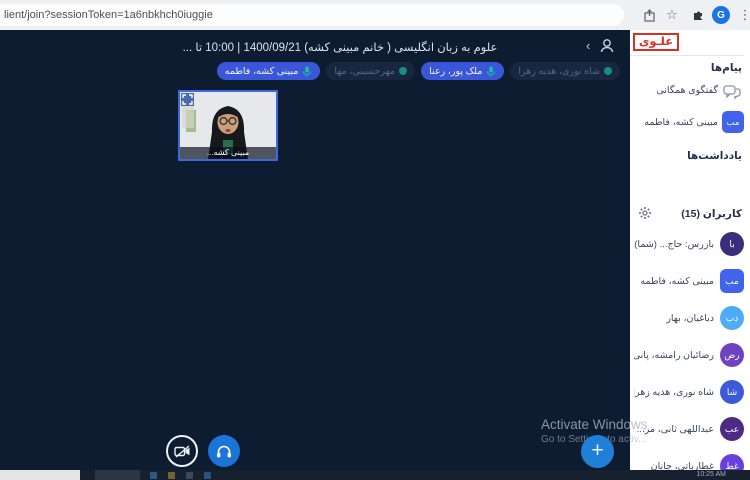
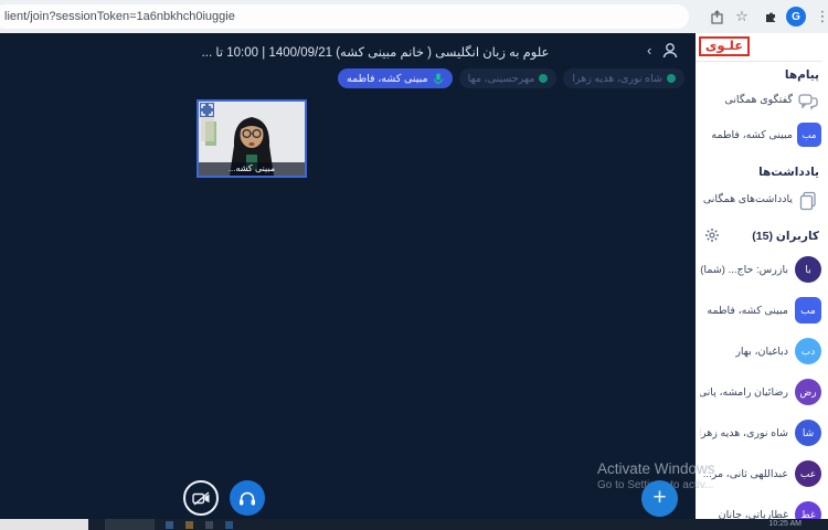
  lient/join?sessionToken=1a6nbkhch0iuggie
  ☆
  G
  ⋮
  علوم به زبان انگلیسی ( خانم مبینی کشه) 1400/09/21 | 10:00 تا ...
  ‹
  مبینی کشه، فاطمه
  مهرحسینی، مها
- ملک پور، رعنا
  شاه نوری، هدیه زهرا
  مبینی کشه...
  +
  علـوی
  پیام‌ها
  گفتگوی همگانی
  مب
  مبینی کشه، فاطمه
  یادداشت‌ها
+ یادداشت‌های همگانی
  کاربران (15)
  با
  بازرس: حاج... (شما)
  مب
  مبینی کشه، فاطمه
  دب
  دباغیان، بهار
  رض
  رضائیان رامشه، پانی
  شا
  شاه نوری، هدیه زهرا
  عب
  عبداللهی ثانی، مر...
  غط
  غطارباتی، جانان
  Activate Windows
  Go to Seto activ...
